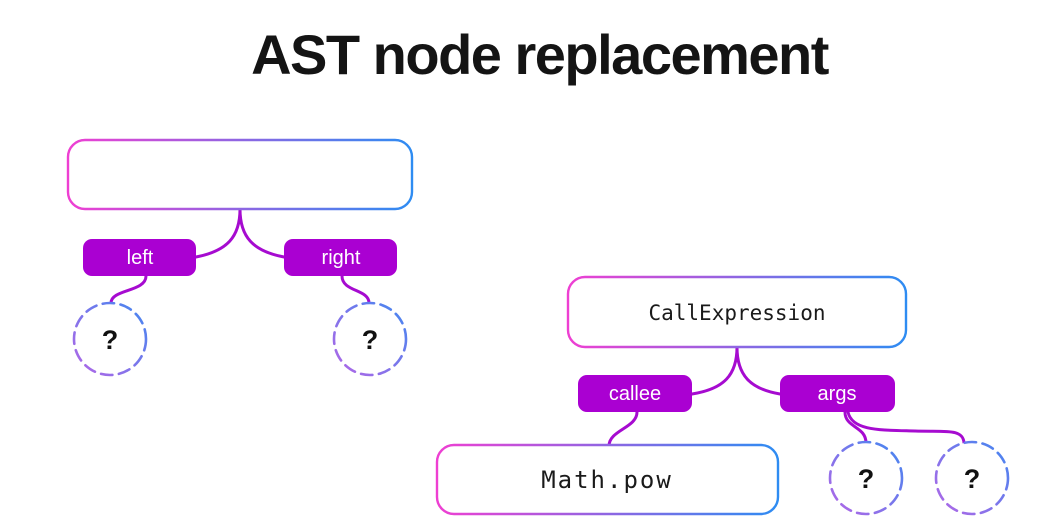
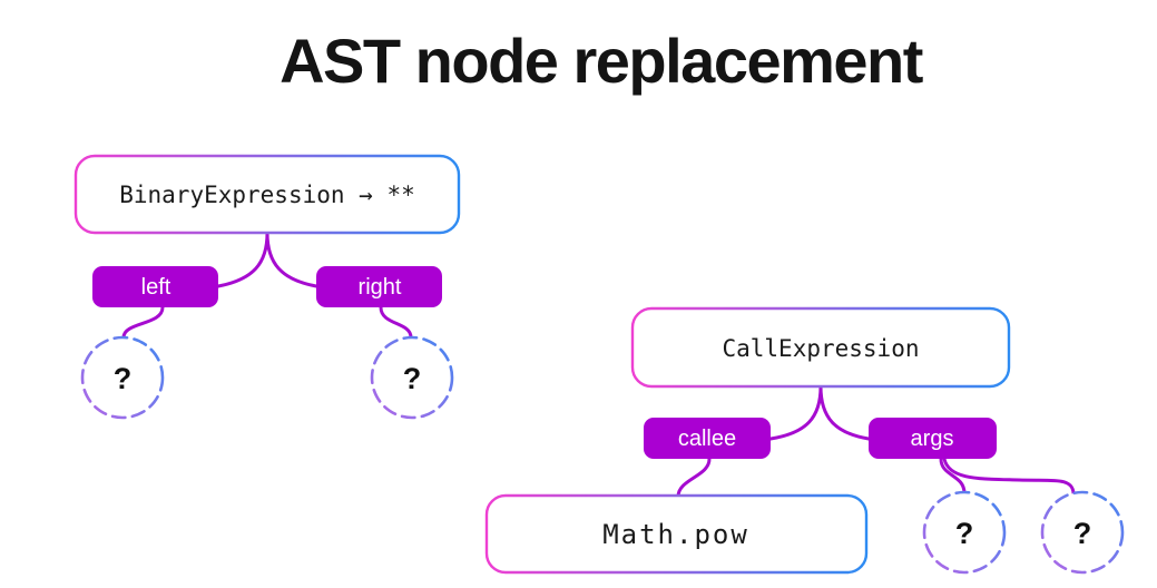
  AST node replacement
+ BinaryExpression → **
  left
  right
  ?
  ?
  CallExpression
  callee
  args
  Math.pow
  ?
  ?
